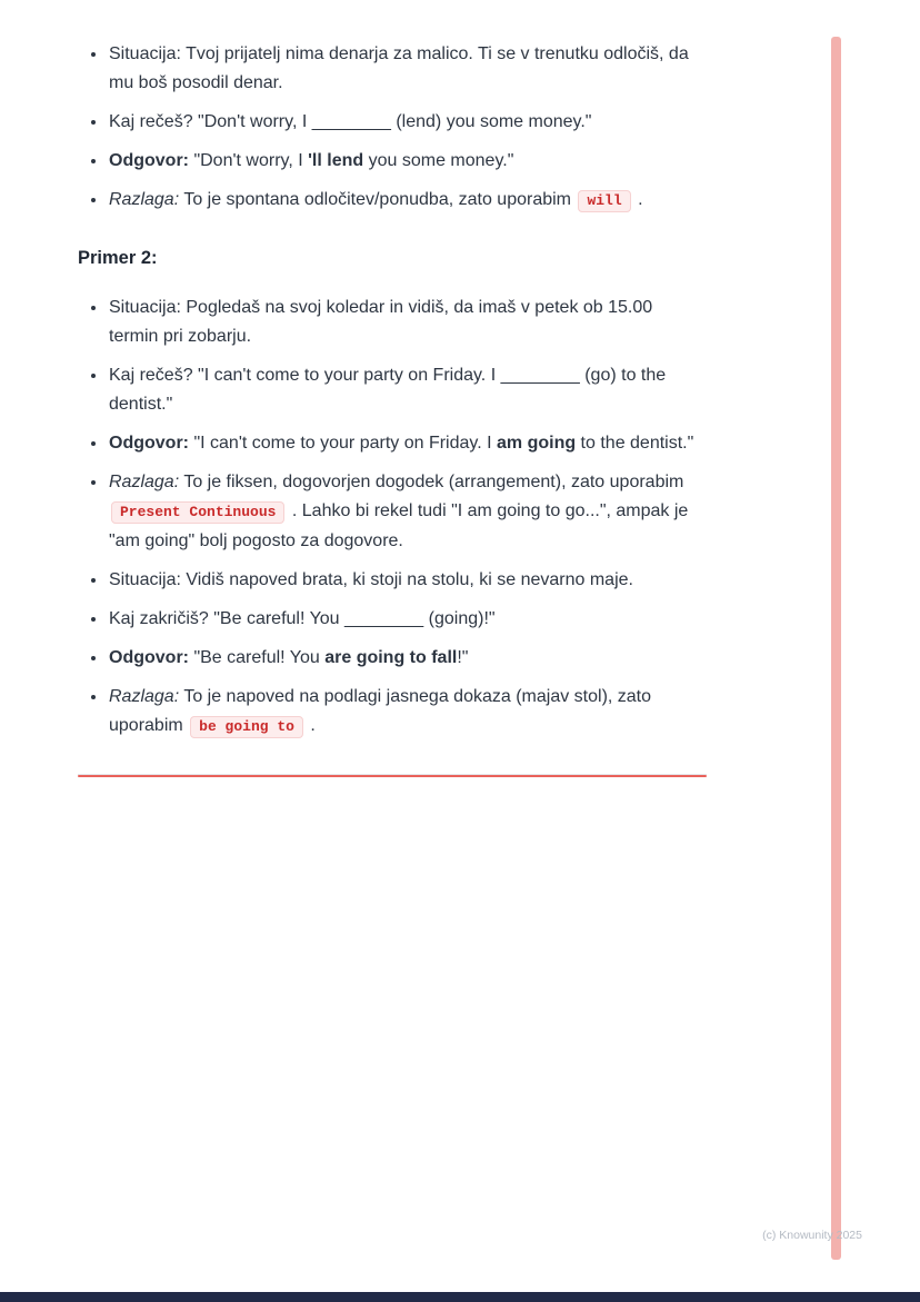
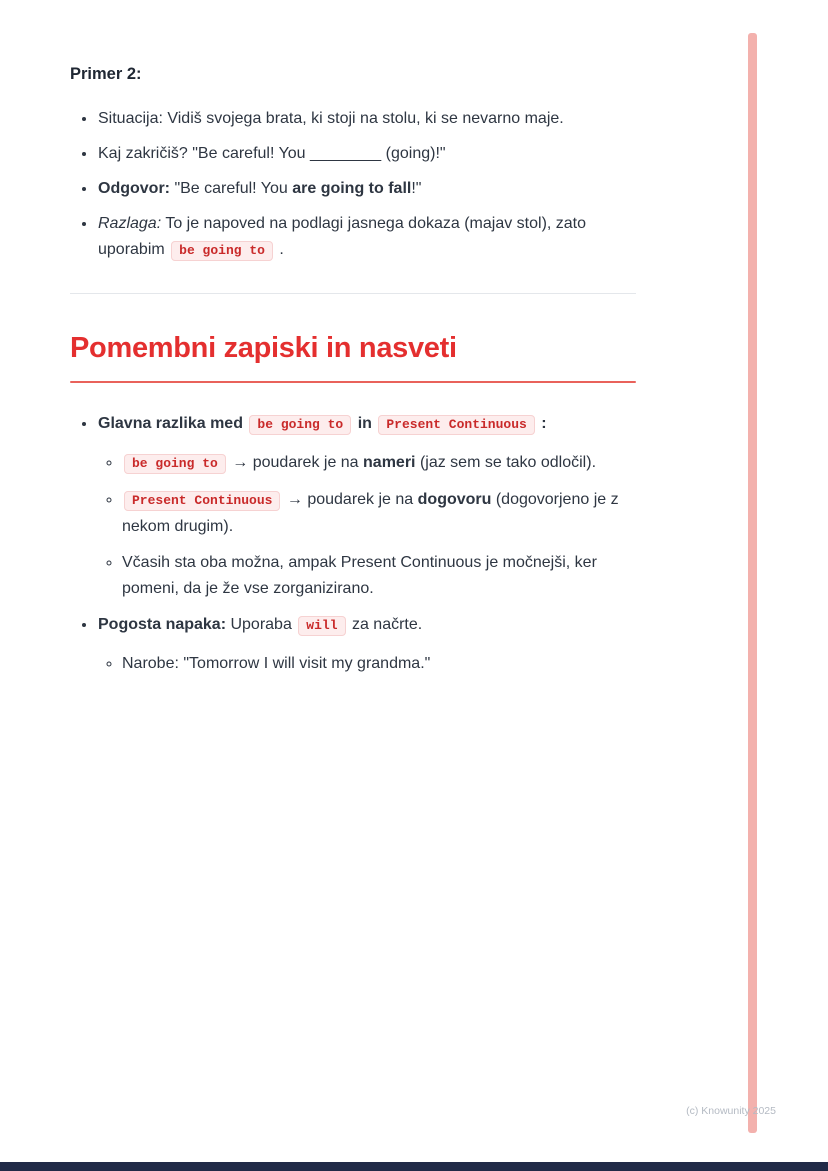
- Situacija: Tvoj prijatelj nima denarja za malico. Ti se v trenutku odločiš, da mu boš posodil denar.
- Kaj rečeš? "Don't worry, I ________ (lend) you some money."
- Odgovor: "Don't worry, I 'll lend you some money."
- Razlaga: To je spontana odločitev/ponudba, zato uporabim will .
  Primer 2:
- Situacija: Pogledaš na svoj koledar in vidiš, da imaš v petek ob 15.00 termin pri zobarju.
- Kaj rečeš? "I can't come to your party on Friday. I ________ (go) to the dentist."
- Odgovor: "I can't come to your party on Friday. I am going to the dentist."
- Razlaga: To je fiksen, dogovorjen dogodek (arrangement), zato uporabim Present Continuous . Lahko bi rekel tudi "I am going to go...", ampak je "am going" bolj pogosto za dogovore.
- Situacija: Vidiš napoved brata, ki stoji na stolu, ki se nevarno maje.
+ Situacija: Vidiš svojega brata, ki stoji na stolu, ki se nevarno maje.
  Kaj zakričiš? "Be careful! You ________ (going)!"
  Odgovor: "Be careful! You are going to fall!"
  Razlaga: To je napoved na podlagi jasnega dokaza (majav stol), zato uporabim be going to .
+ Pomembni zapiski in nasveti
+ Glavna razlika med be going to in Present Continuous :
+ be going to → poudarek je na nameri (jaz sem se tako odločil).
+ Present Continuous → poudarek je na dogovoru (dogovorjeno je z nekom drugim).
+ Včasih sta oba možna, ampak Present Continuous je močnejši, ker pomeni, da je že vse zorganizirano.
+ Pogosta napaka: Uporaba will za načrte.
+ Narobe: "Tomorrow I will visit my grandma."
  (c) Knowunity 2025
